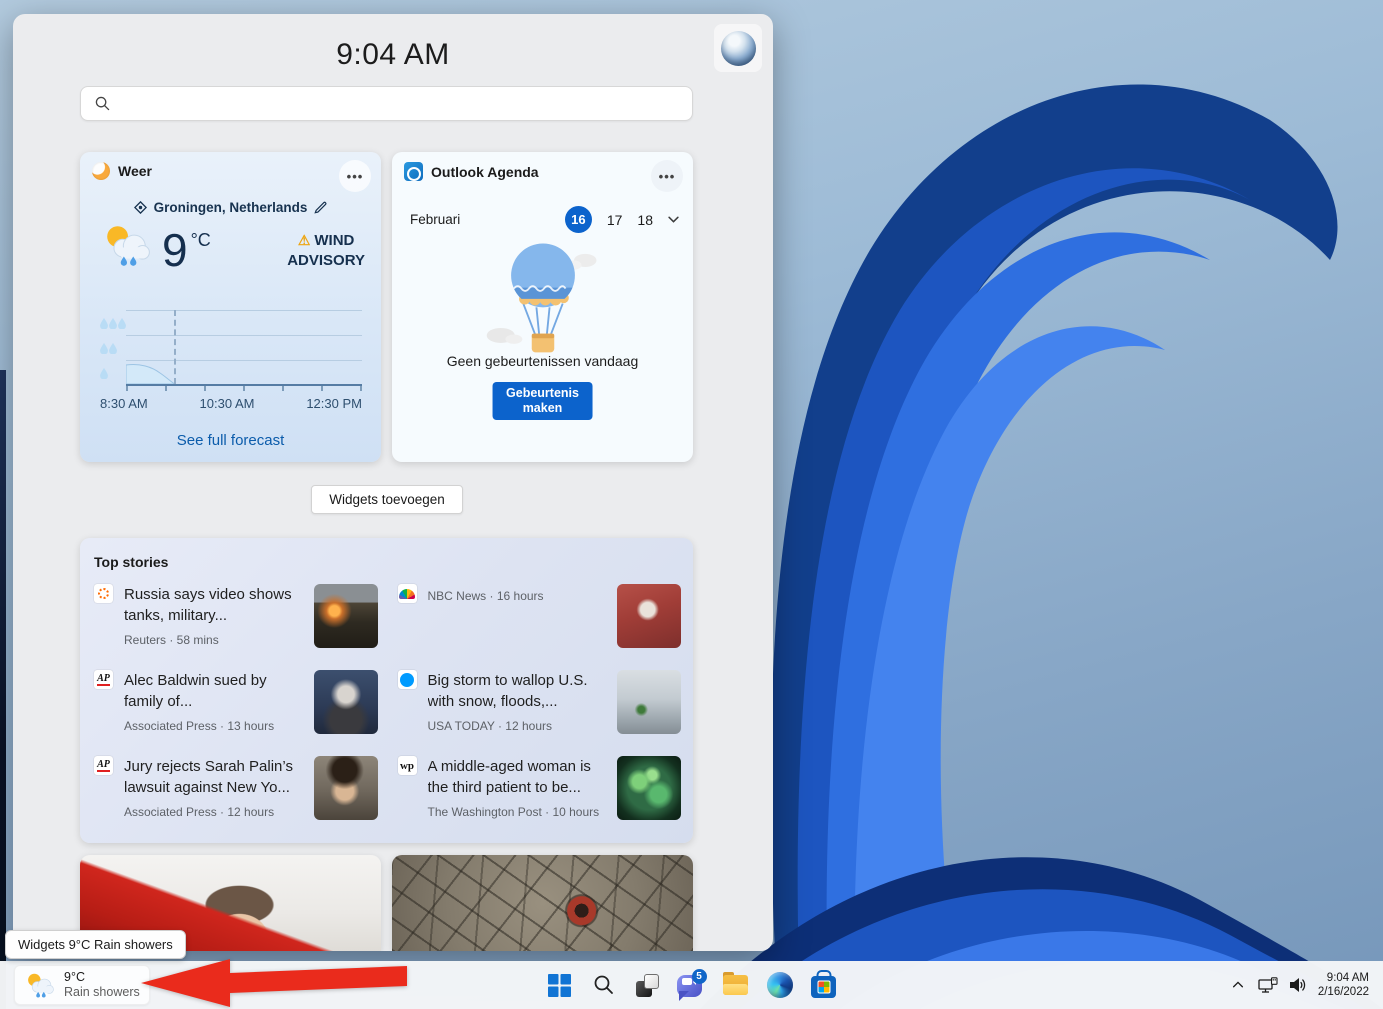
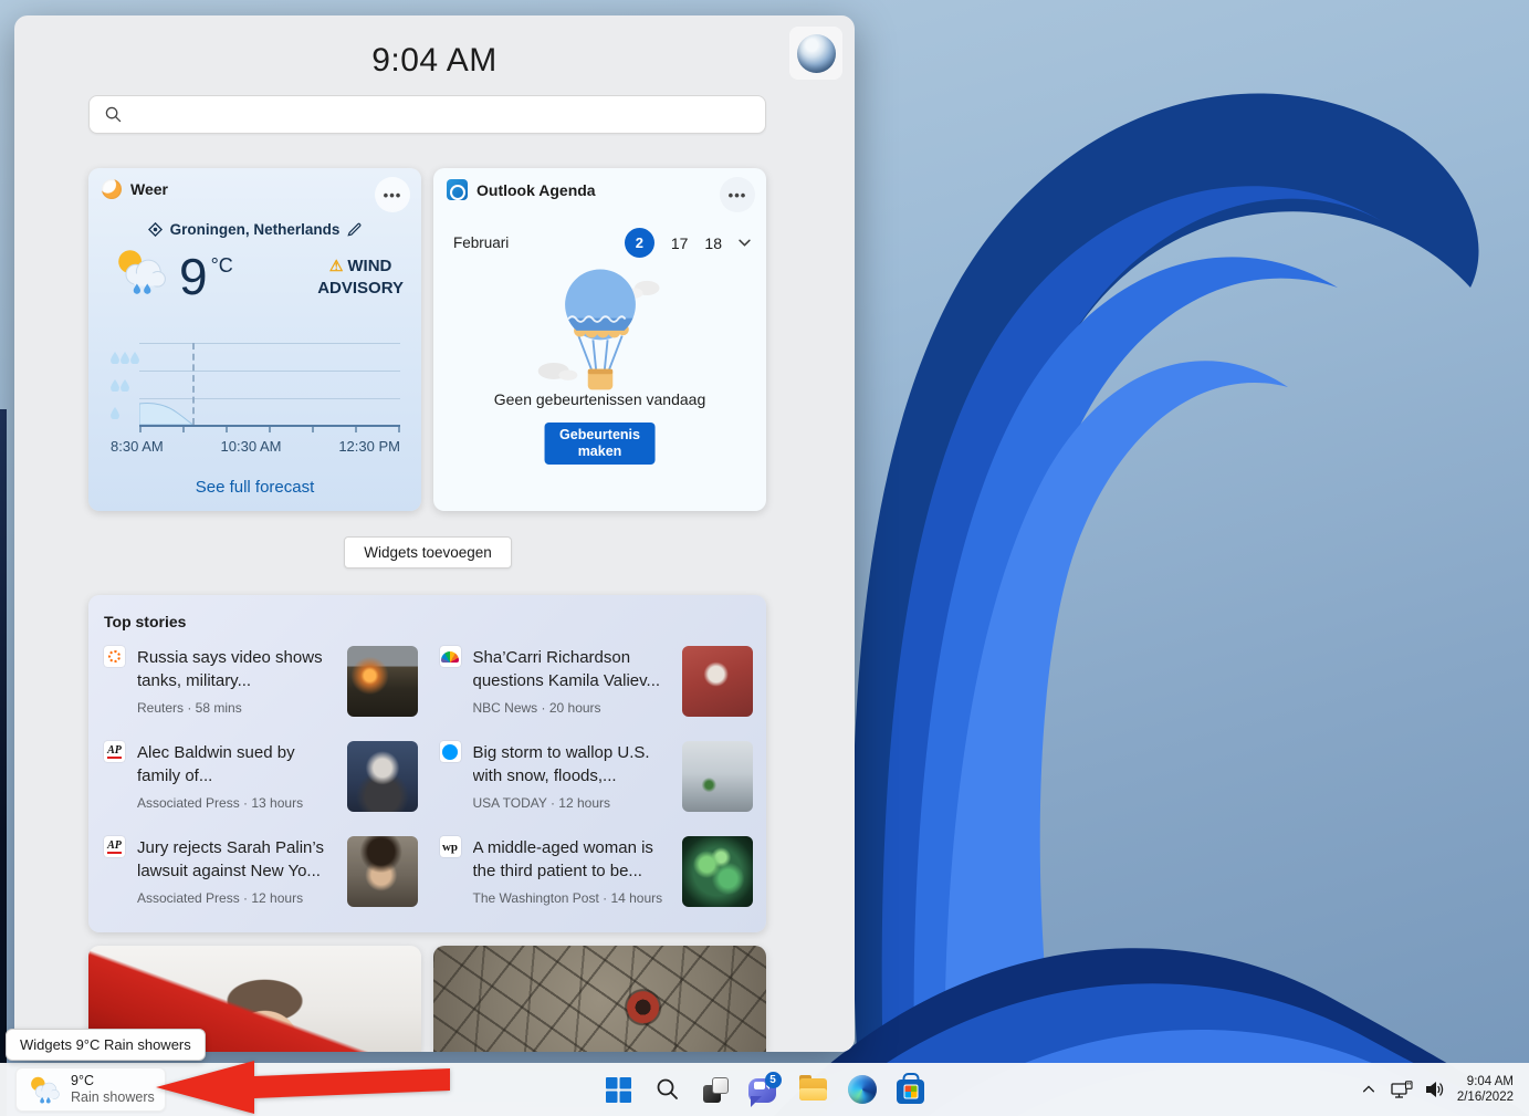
  9:04 AM
  Weer
  •••
  Groningen, Netherlands
  9
  °C
  ⚠ WIND
  ADVISORY
  8:30 AM
  10:30 AM
  12:30 PM
  See full forecast
  Outlook Agenda
  •••
  Februari
- 16
+ 2
  17
  18
  Geen gebeurtenissen vandaag
  Gebeurtenis
  maken
  Widgets toevoegen
  Top stories
  Russia says video shows tanks, military...
  Reuters · 58 mins
+ Sha’Carri Richardson questions Kamila Valiev...
- NBC News · 16 hours
+ NBC News · 20 hours
  AP
  Alec Baldwin sued by family of...
  Associated Press · 13 hours
  Big storm to wallop U.S. with snow, floods,...
  USA TODAY · 12 hours
  AP
  Jury rejects Sarah Palin’s lawsuit against New Yo...
  Associated Press · 12 hours
  wp
  A middle-aged woman is the third patient to be...
- The Washington Post · 10 hours
+ The Washington Post · 14 hours
  Widgets 9°C Rain showers
  9°C
  Rain showers
  5
  9:04 AM
  2/16/2022
